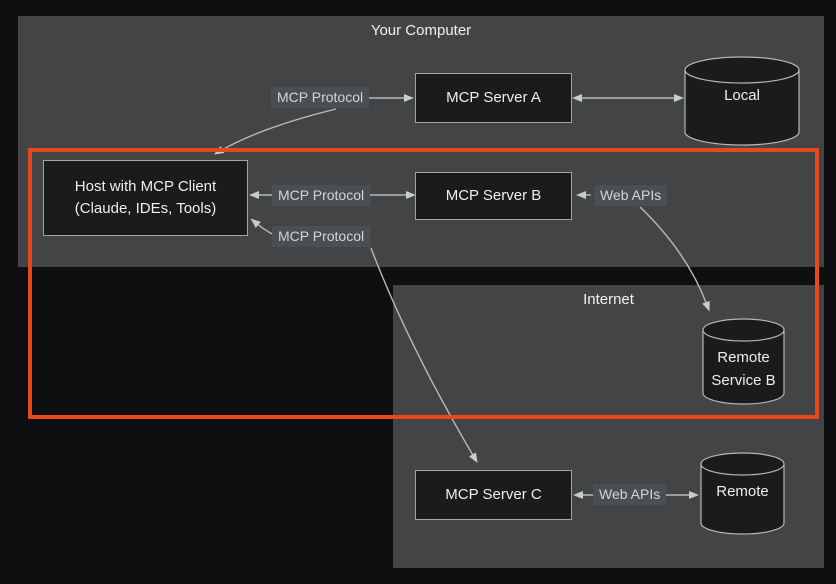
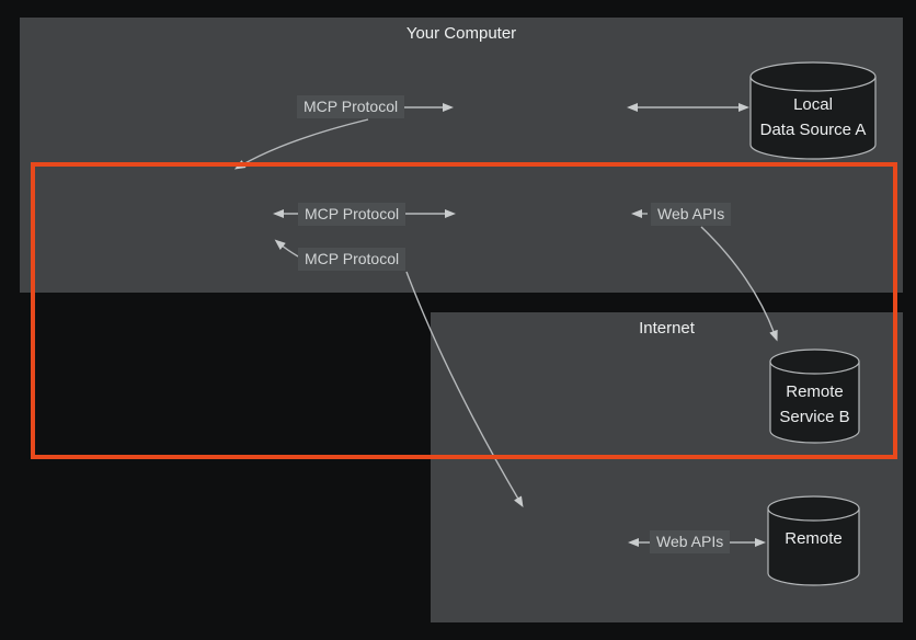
  Your Computer
  Internet
- Host with MCP Client
- (Claude, IDEs, Tools)
- MCP Server A
- MCP Server B
- MCP Server C
  Local
+ Data Source A
  Remote
  Service B
  Remote
  MCP Protocol
  MCP Protocol
  MCP Protocol
  Web APIs
  Web APIs
